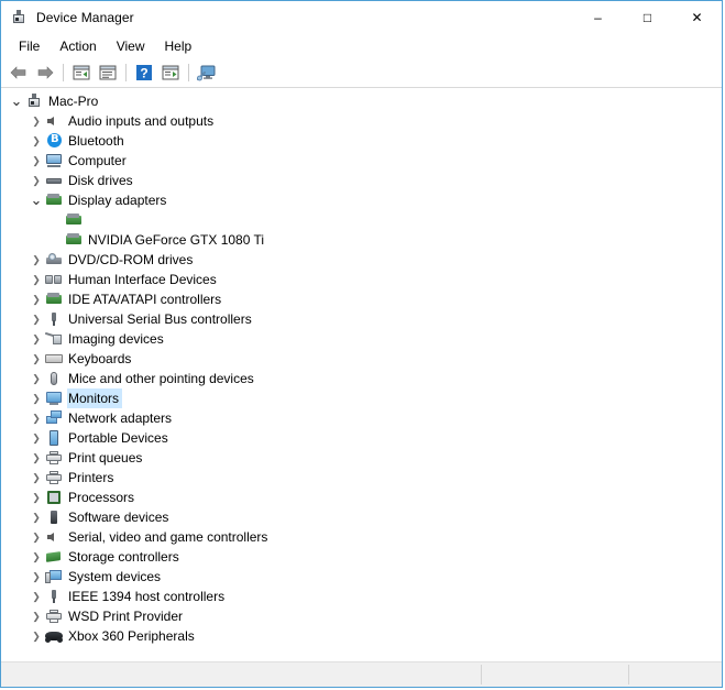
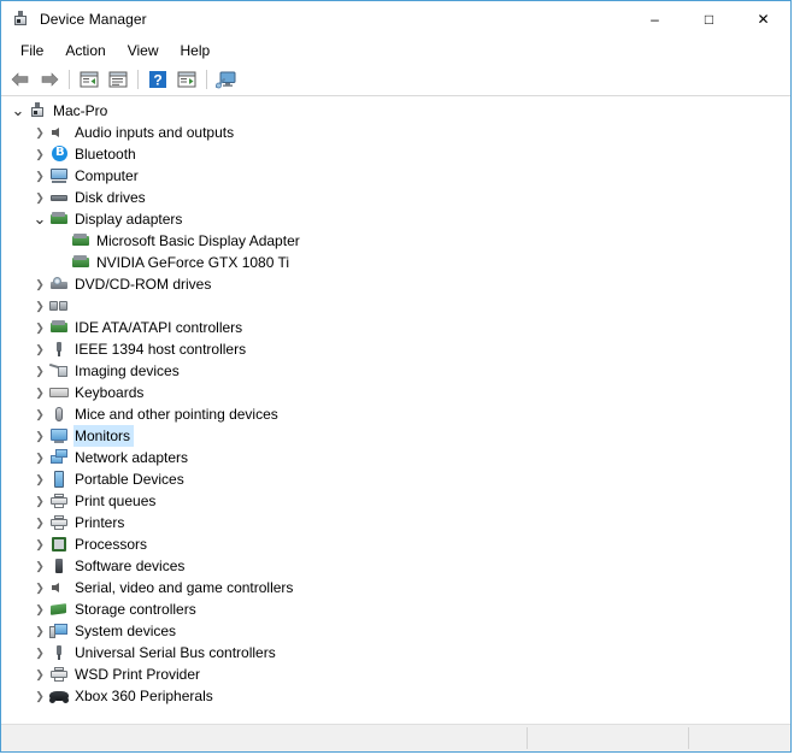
  Device Manager
  –
  □
  ✕
  File
  Action
  View
  Help
  ?
  ⌄
  Mac-Pro
  ❯
  Audio inputs and outputs
  ❯
  B
  Bluetooth
  ❯
  Computer
  ❯
  Disk drives
  ⌄
  Display adapters
+ Microsoft Basic Display Adapter
  NVIDIA GeForce GTX 1080 Ti
  ❯
  DVD/CD-ROM drives
  ❯
- Human Interface Devices
  ❯
  IDE ATA/ATAPI controllers
  ❯
- Universal Serial Bus controllers
+ IEEE 1394 host controllers
  ❯
  Imaging devices
  ❯
  Keyboards
  ❯
  Mice and other pointing devices
  ❯
  Monitors
  ❯
  Network adapters
  ❯
  Portable Devices
  ❯
  Print queues
  ❯
  Printers
  ❯
  Processors
  ❯
  Software devices
  ❯
  Serial, video and game controllers
  ❯
  Storage controllers
  ❯
  System devices
  ❯
- IEEE 1394 host controllers
+ Universal Serial Bus controllers
  ❯
  WSD Print Provider
  ❯
  Xbox 360 Peripherals
